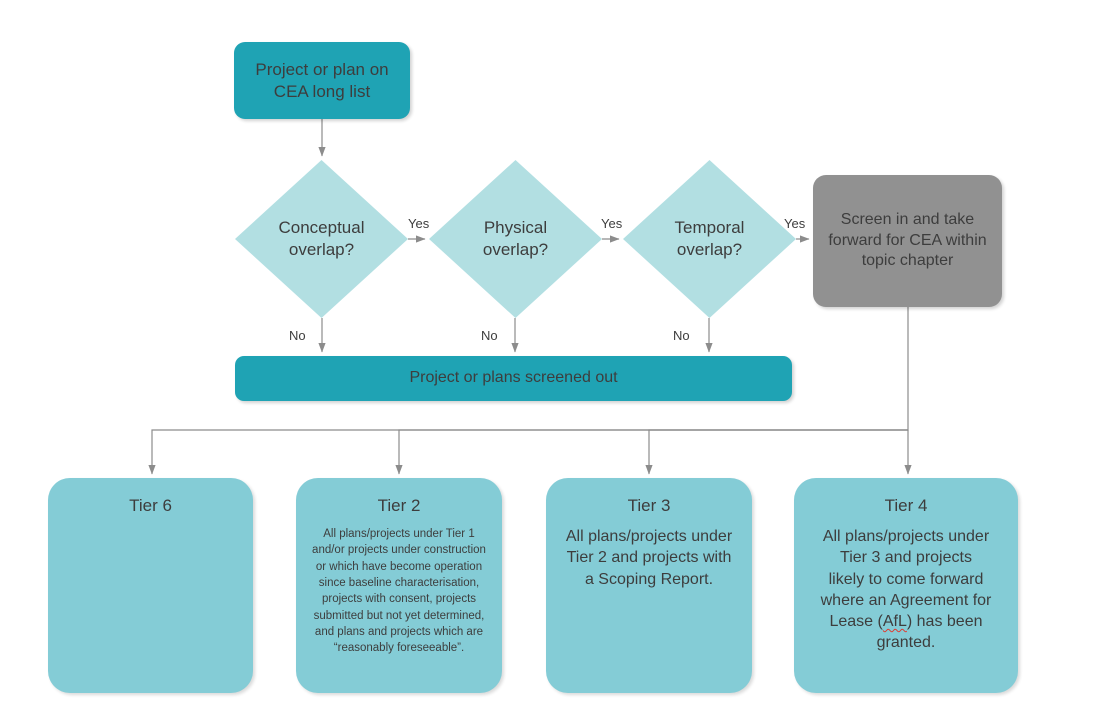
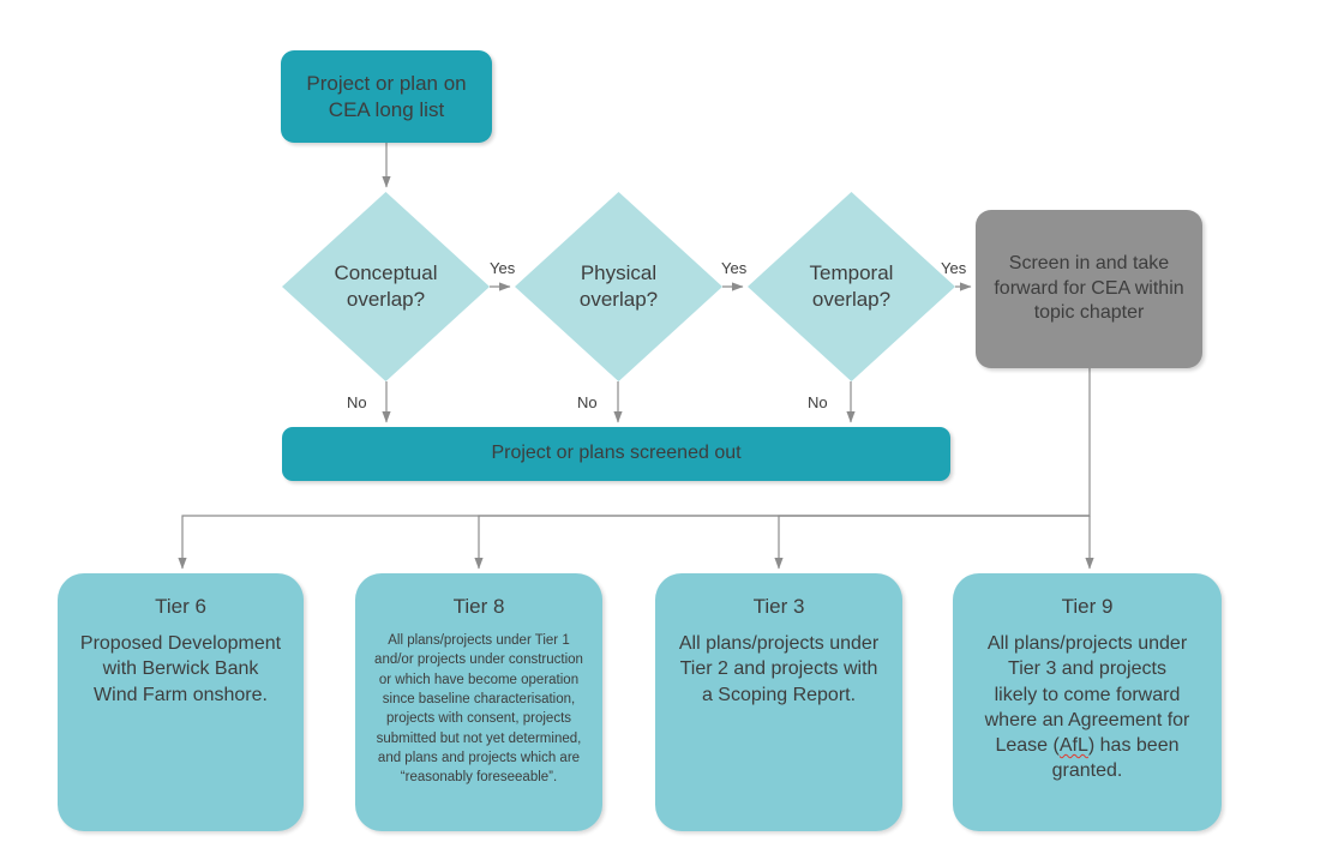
  Project or plan on CEA long list
  Conceptual
  overlap?
  Physical
  overlap?
  Temporal
  overlap?
  Yes
  Yes
  Yes
  No
  No
  No
  Screen in and take forward for CEA within topic chapter
  Project or plans screened out
  Tier 6
+ Proposed Development
+ with Berwick Bank
+ Wind Farm onshore.
- Tier 2
+ Tier 8
  All plans/projects under Tier 1
  and/or projects under construction
  or which have become operation
  since baseline characterisation,
  projects with consent, projects
  submitted but not yet determined,
  and plans and projects which are
  “reasonably foreseeable”.
  Tier 3
  All plans/projects under
  Tier 2 and projects with
  a Scoping Report.
- Tier 4
+ Tier 9
  All plans/projects under
  Tier 3 and projects
  likely to come forward
  where an Agreement for
  Lease (AfL) has been
  granted.
